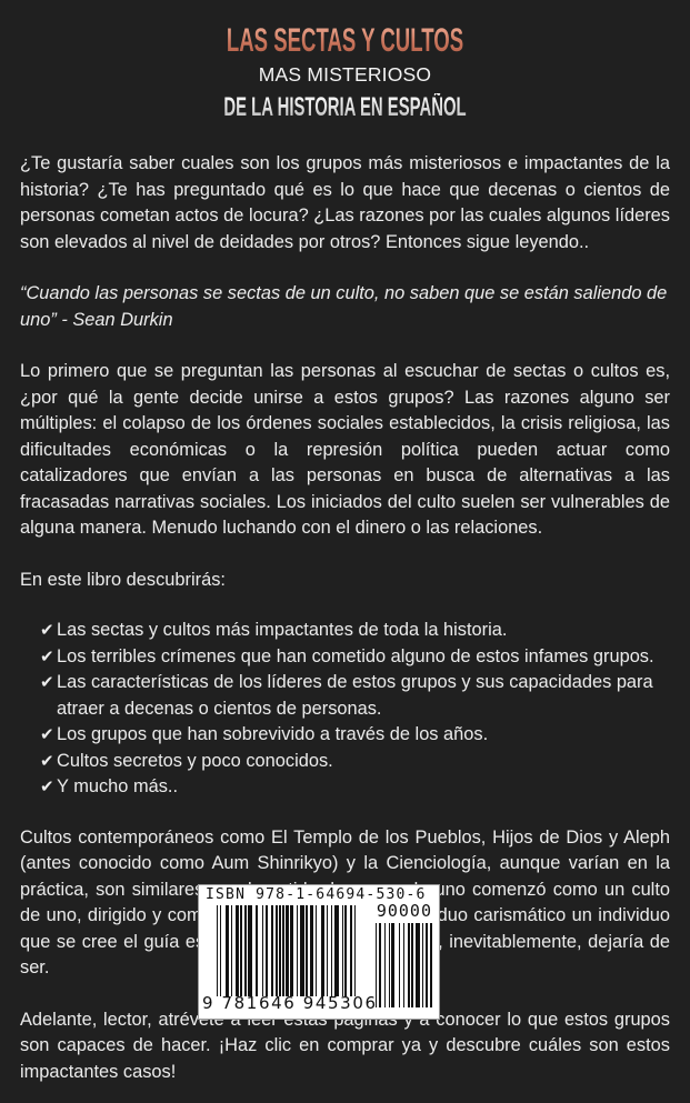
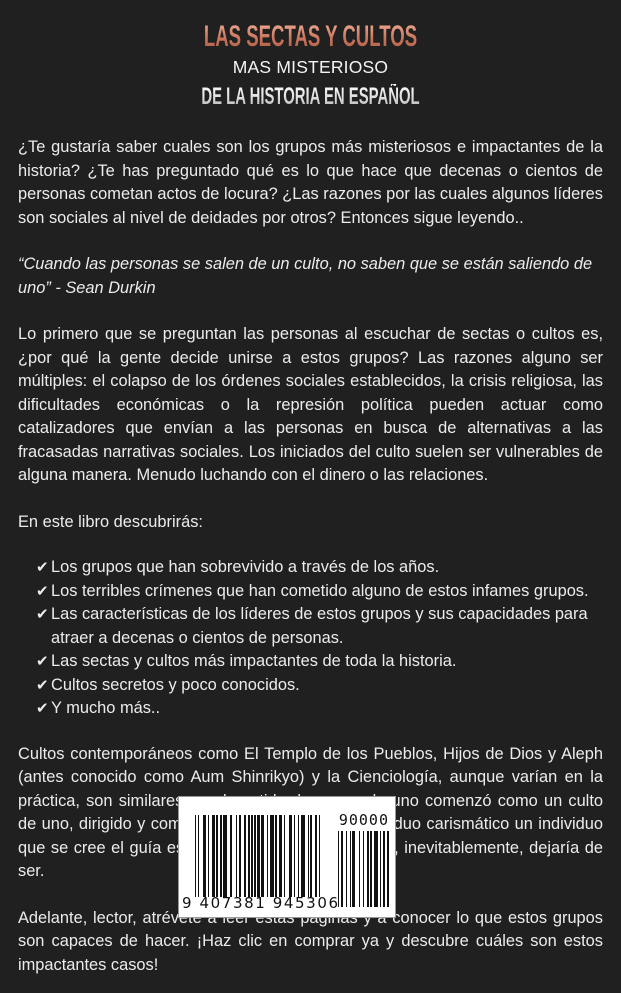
  LAS SECTAS Y CULTOS
  MAS MISTERIOSO
  DE LA HISTORIA EN ESPAÑOL
- ¿Te gustaría saber cuales son los grupos más misteriosos e impactantes de la historia? ¿Te has preguntado qué es lo que hace que decenas o cientos de personas cometan actos de locura? ¿Las razones por las cuales algunos líderes son elevados al nivel de deidades por otros? Entonces sigue leyendo..
+ ¿Te gustaría saber cuales son los grupos más misteriosos e impactantes de la historia? ¿Te has preguntado qué es lo que hace que decenas o cientos de personas cometan actos de locura? ¿Las razones por las cuales algunos líderes son sociales al nivel de deidades por otros? Entonces sigue leyendo..
- “Cuando las personas se sectas de un culto, no saben que se están saliendo de uno” - Sean Durkin
+ “Cuando las personas se salen de un culto, no saben que se están saliendo de uno” - Sean Durkin
  Lo primero que se preguntan las personas al escuchar de sectas o cultos es, ¿por qué la gente decide unirse a estos grupos? Las razones alguno ser múltiples: el colapso de los órdenes sociales establecidos, la crisis religiosa, las dificultades económicas o la represión política pueden actuar como catalizadores que envían a las personas en busca de alternativas a las fracasadas narrativas sociales. Los iniciados del culto suelen ser vulnerables de alguna manera. Menudo luchando con el dinero o las relaciones.
  En este libro descubrirás:
  ✔
- Las sectas y cultos más impactantes de toda la historia.
+ Los grupos que han sobrevivido a través de los años.
  ✔
  Los terribles crímenes que han cometido alguno de estos infames grupos.
  ✔
  Las características de los líderes de estos grupos y sus capacidades para atraer a decenas o cientos de personas.
  ✔
- Los grupos que han sobrevivido a través de los años.
+ Las sectas y cultos más impactantes de toda la historia.
  ✔
  Cultos secretos y poco conocidos.
  ✔
  Y mucho más..
  Cultos contemporáneos como El Templo de los Pueblos, Hijos de Dios y Aleph (antes conocido como Aum Shinrikyo) y la Cienciología, aunque varían en la práctica, son similare uno comenzó como un culto de uno, dirigido y comduo carismático un individuo que se cree el guía e, inevitablemente, dejaría de ser.
  Adelante, lector, atrév conocer lo que estos grupos son capaces de hacer. ¡Haz clic en comprar ya y descubre cuáles son estos impactantes casos!
- ISBN 978-1-64694-530-6
  90000
- 9 781646 945306
+ 9 407381 945306
